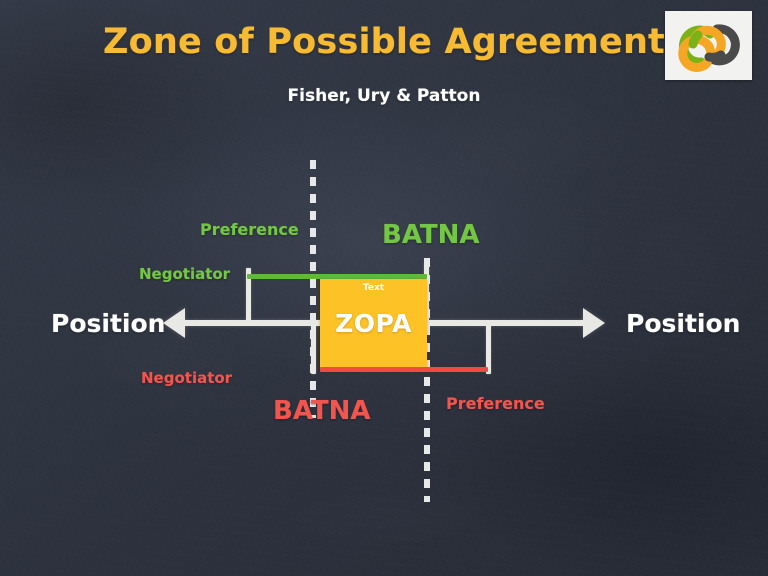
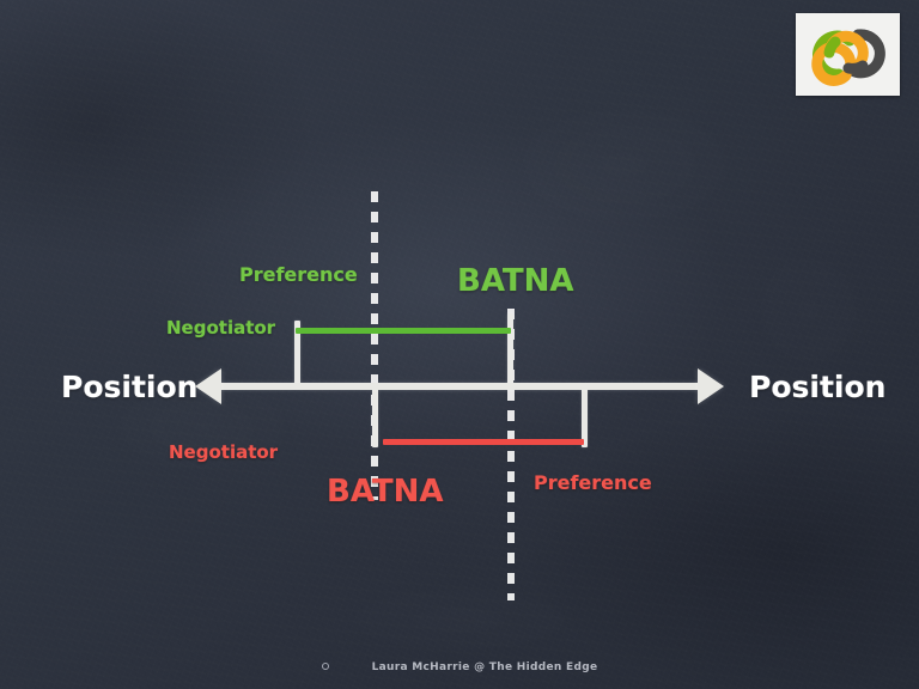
- Zone of Possible Agreement
- Fisher, Ury & Patton
- Text
- ZOPA
  Preference
  Negotiator
  BATNA
  Negotiator
  BATNA
  Preference
  Position
  Position
+ Laura McHarrie @ The Hidden Edge
